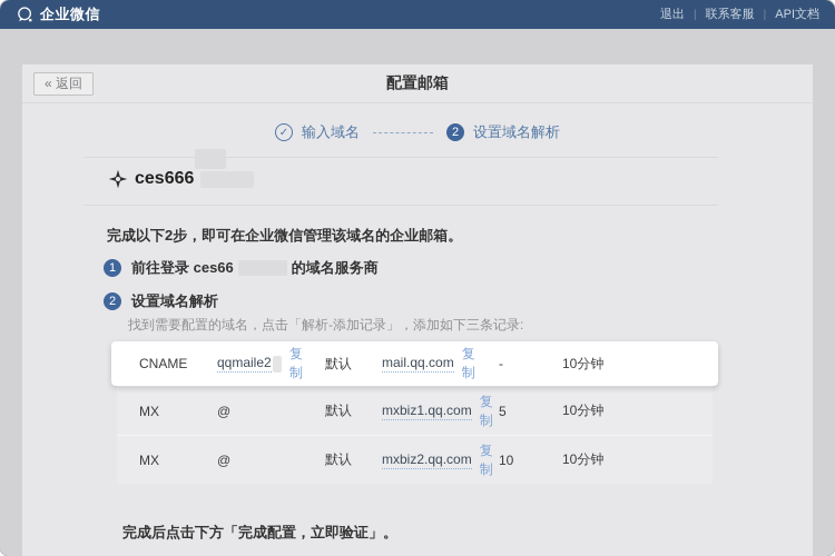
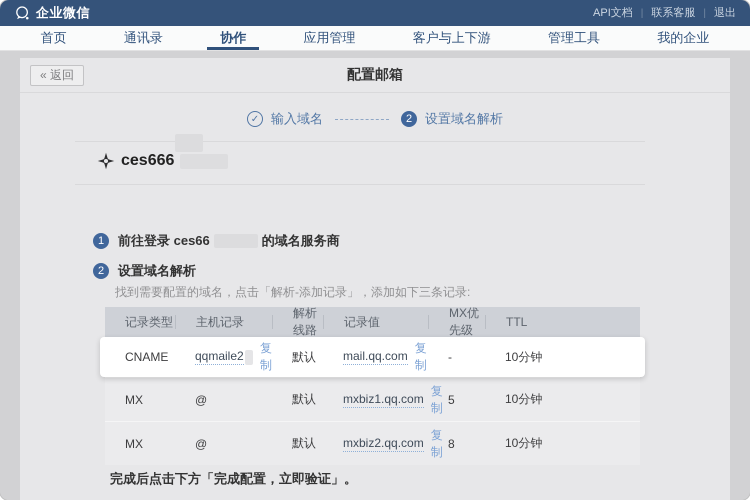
  企业微信
- 退出
+ API文档
  |
  联系客服
  |
- API文档
+ 退出
+ 首页
+ 通讯录
+ 协作
+ 应用管理
+ 客户与上下游
+ 管理工具
+ 我的企业
  « 返回
  配置邮箱
  ✓
  输入域名
  2
  设置域名解析
  ces666
- 完成以下2步，即可在企业微信管理该域名的企业邮箱。
  1
  前往登录 ces66
  的域名服务商
  2
  设置域名解析
  找到需要配置的域名，点击「解析-添加记录」，添加如下三条记录:
+ 记录类型
+ 主机记录
+ 解析线路
+ 记录值
+ MX优先级
+ TTL
  CNAME
  qqmaile2
  复制
  默认
  mail.qq.com
  复制
  -
  10分钟
  MX
  @
  默认
  mxbiz1.qq.com
  复制
  5
  10分钟
  MX
  @
  默认
  mxbiz2.qq.com
  复制
- 10
+ 8
  10分钟
  完成后点击下方「完成配置，立即验证」。
